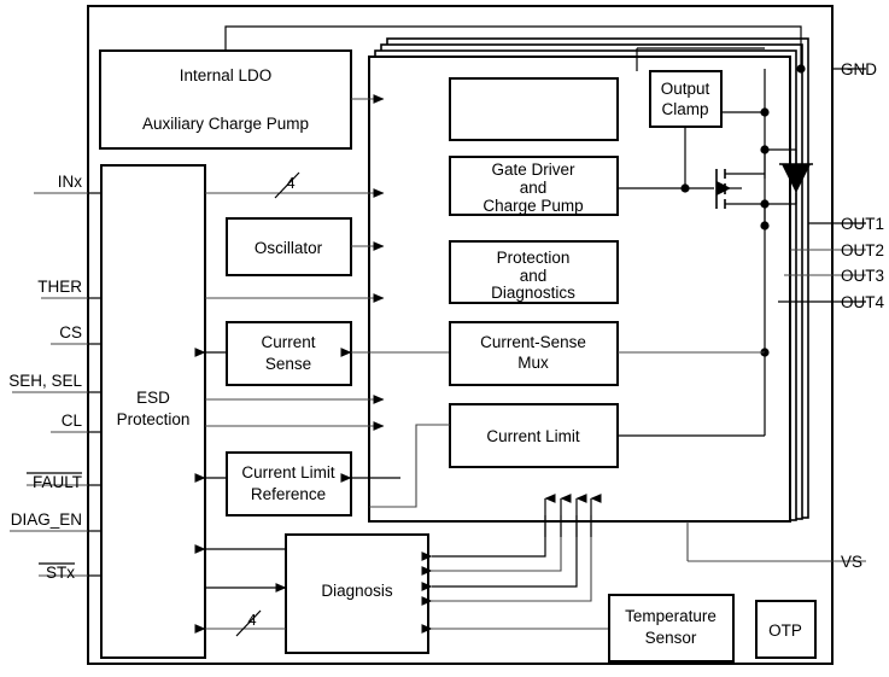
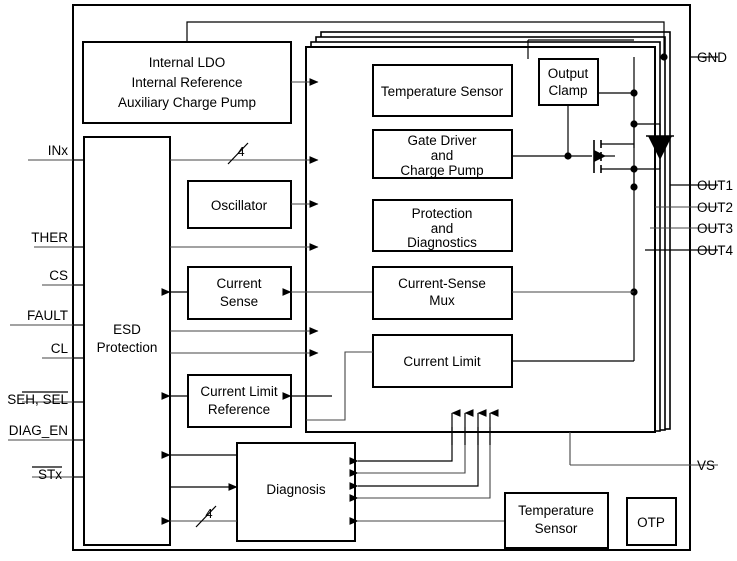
  Internal LDO
+ Internal Reference
  Auxiliary Charge Pump
  ESD
  Protection
  Oscillator
  Current
  Sense
  Current Limit
  Reference
  Diagnosis
+ Temperature Sensor
  Gate Driver
  and
  Charge Pump
  Protection
  and
  Diagnostics
  Current-Sense
  Mux
  Current Limit
  Output
  Clamp
  Temperature
  Sensor
  OTP
  INx
  THER
  CS
- SEH, SEL
+ FAULT
  CL
- FAULT
+ SEH, SEL
  DIAG_EN
  STx
  GND
  OUT1
  OUT2
  OUT3
  OUT4
  VS
  4
  4
